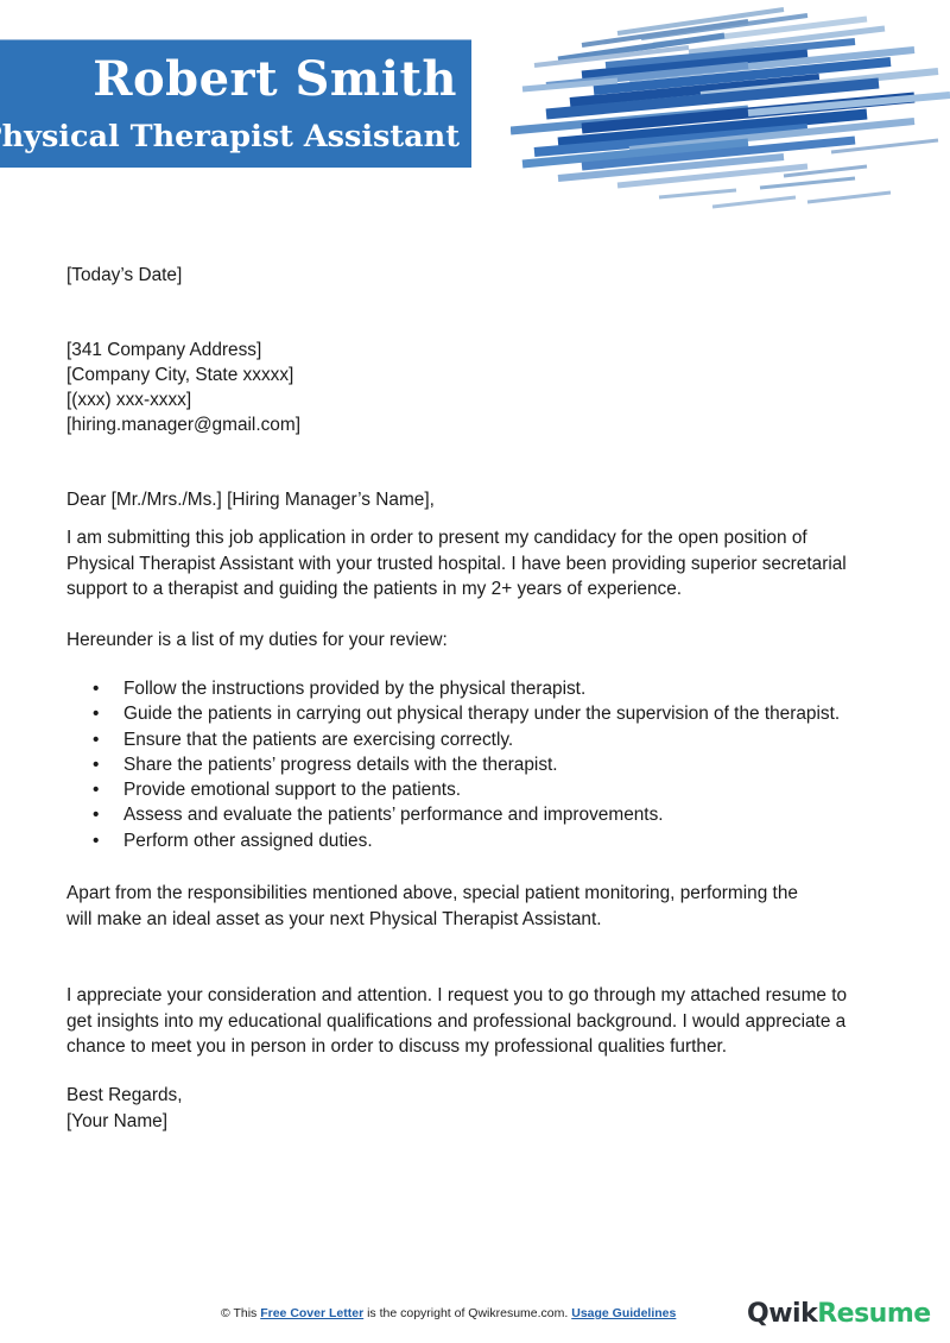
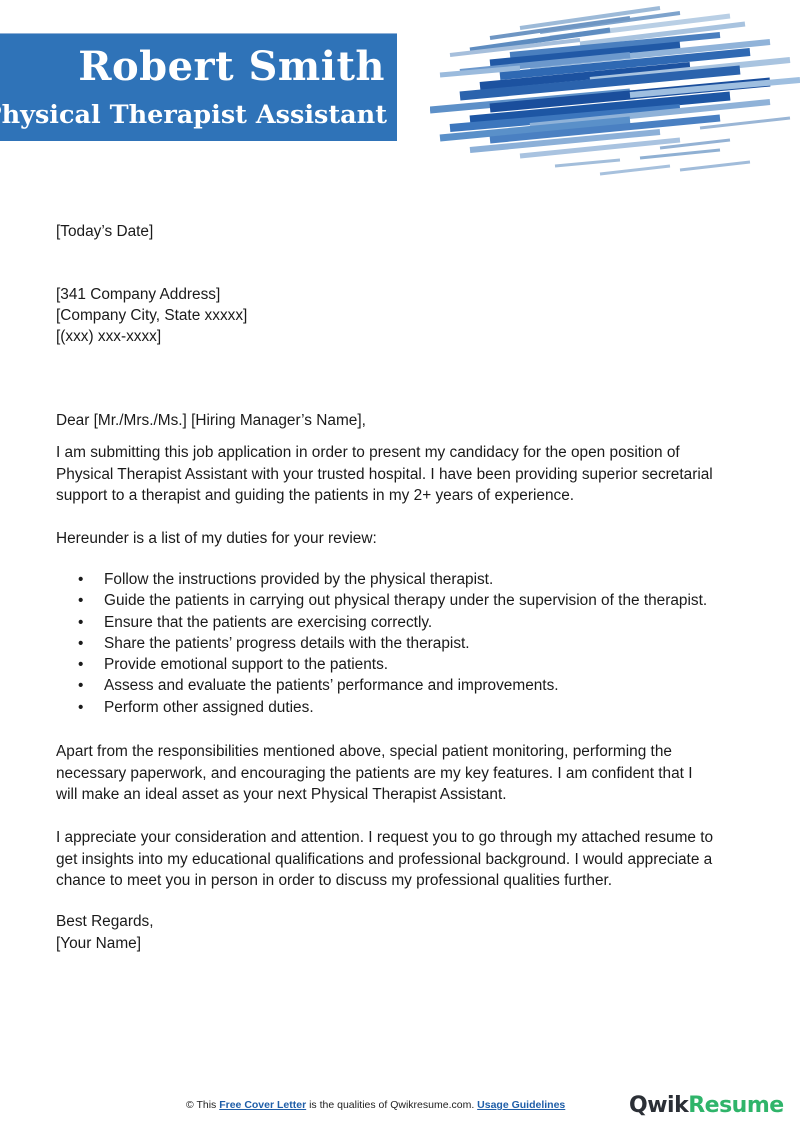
  Robert Smith
  hysical Therapist Assistant
  [Today’s Date]
  [341 Company Address]
  [Company City, State xxxxx]
  [(xxx) xxx-xxxx]
- [hiring.manager@gmail.com]
  Dear [Mr./Mrs./Ms.] [Hiring Manager’s Name],
  I am submitting this job application in order to present my candidacy for the open position of
  Physical Therapist Assistant with your trusted hospital. I have been providing superior secretarial
  support to a therapist and guiding the patients in my 2+ years of experience.
  Hereunder is a list of my duties for your review:
  •
  Follow the instructions provided by the physical therapist.
  •
  Guide the patients in carrying out physical therapy under the supervision of the therapist.
  •
  Ensure that the patients are exercising correctly.
  •
  Share the patients’ progress details with the therapist.
  •
  Provide emotional support to the patients.
  •
  Assess and evaluate the patients’ performance and improvements.
  •
  Perform other assigned duties.
  Apart from the responsibilities mentioned above, special patient monitoring, performing the
+ necessary paperwork, and encouraging the patients are my key features. I am confident that I
  will make an ideal asset as your next Physical Therapist Assistant.
  I appreciate your consideration and attention. I request you to go through my attached resume to
  get insights into my educational qualifications and professional background. I would appreciate a
  chance to meet you in person in order to discuss my professional qualities further.
  Best Regards,
  [Your Name]
- © This Free Cover Letter is the copyright of Qwikresume.com. Usage Guidelines
+ © This Free Cover Letter is the qualities of Qwikresume.com. Usage Guidelines
  QwikResume
